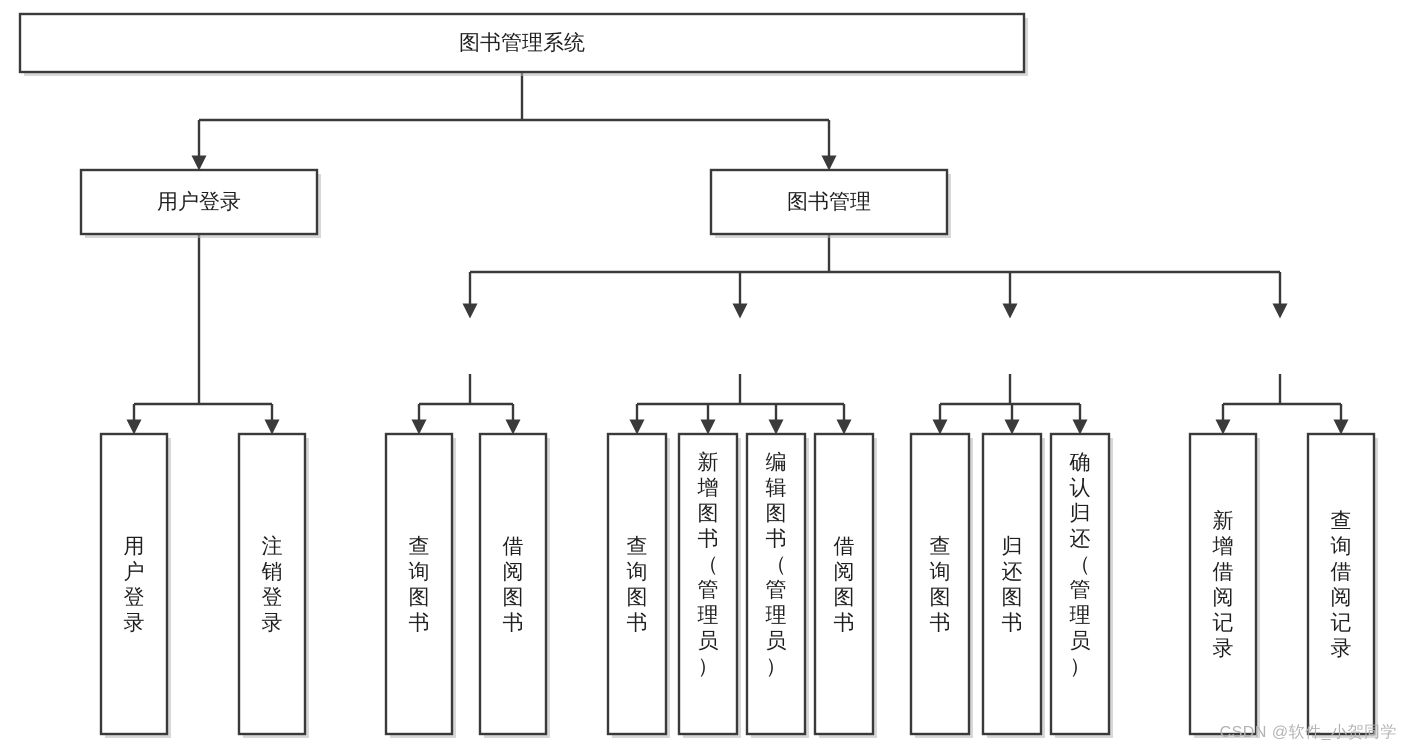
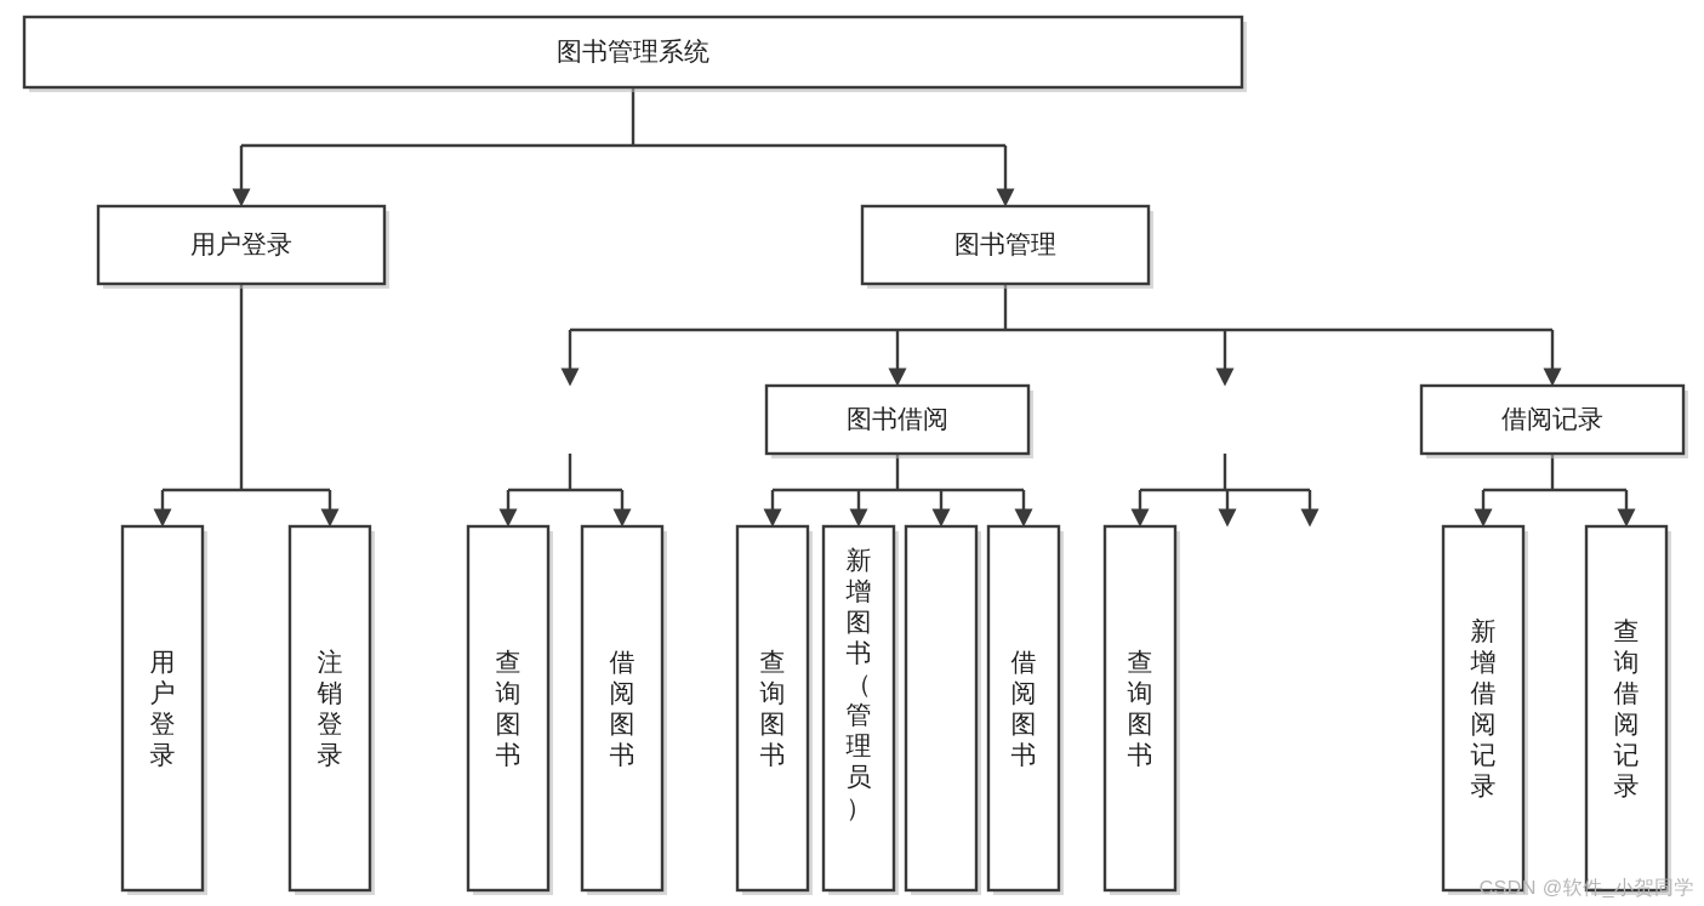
  图书管理系统
  用户登录
  图书管理
+ 图书借阅
+ 借阅记录
  用户登录
  注销登录
  查询图书
  借阅图书
  查询图书
  新增图书（管理员）
- 编辑图书（管理员）
  借阅图书
  查询图书
- 归还图书
- 确认归还（管理员）
  新增借阅记录
  查询借阅记录
  CSDN @软件_小贺同学
